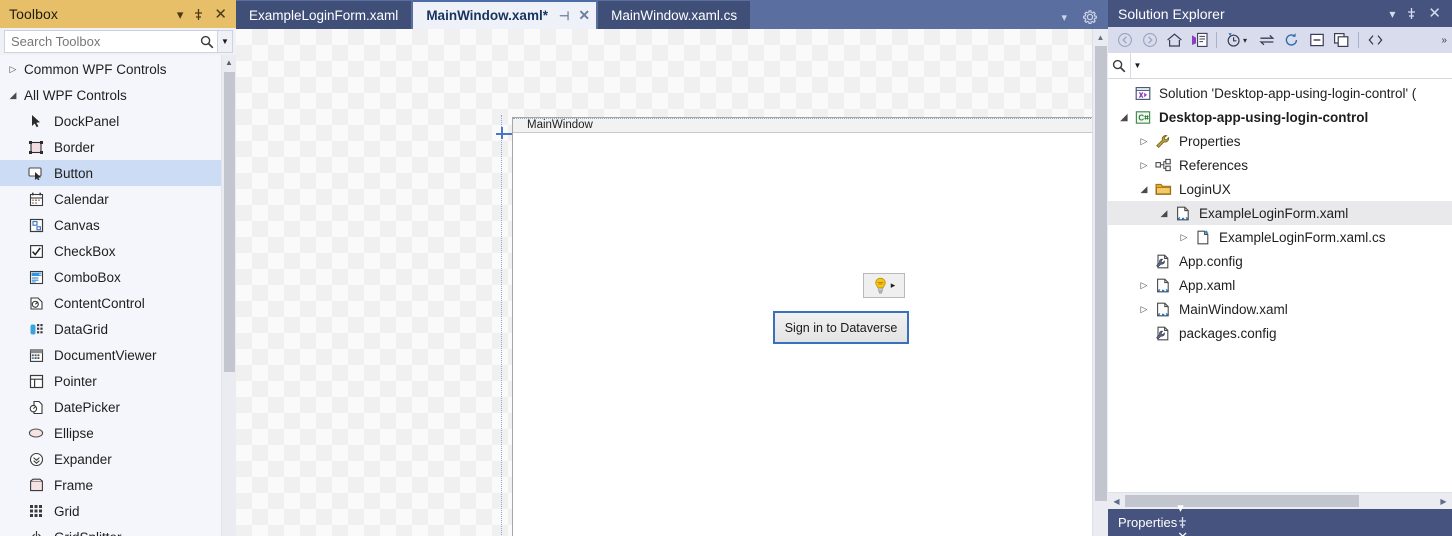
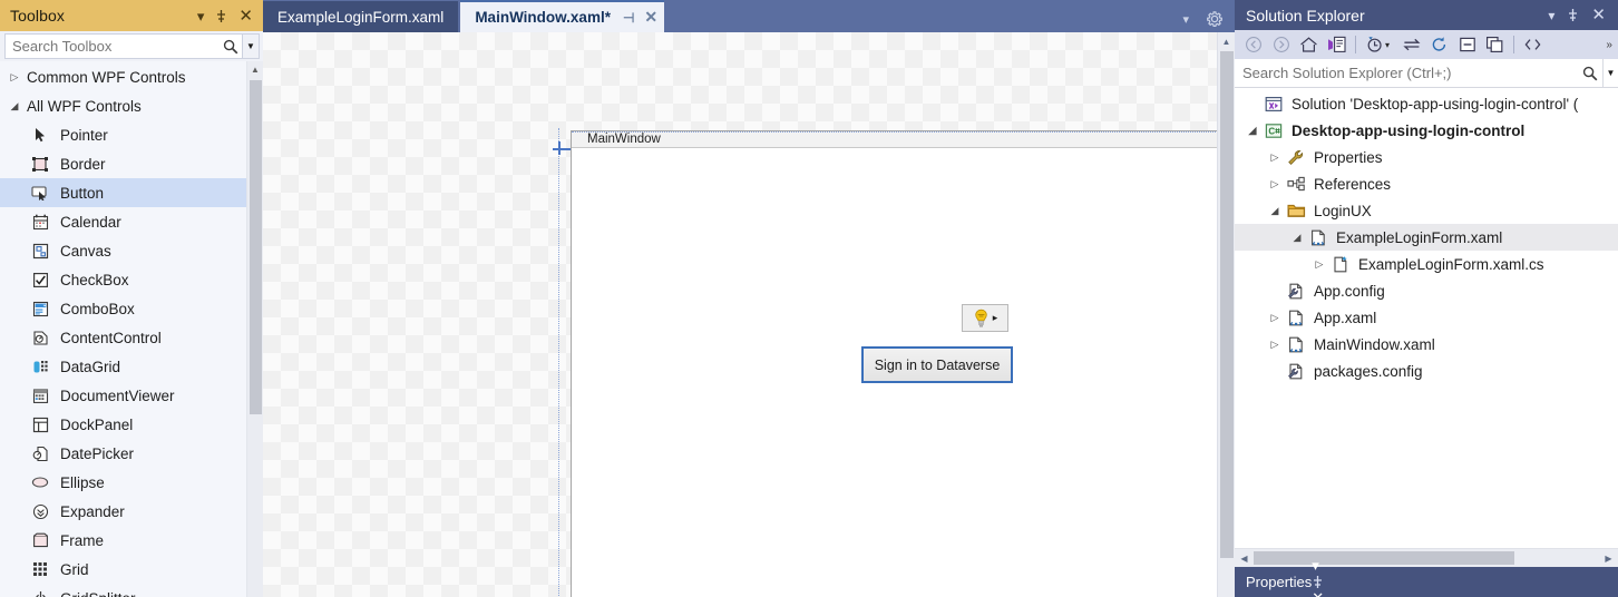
  Toolbox
  ▾
  ✕
  Search Toolbox
  ▼
  ▷
  Common WPF Controls
  ◢
  All WPF Controls
- DockPanel
+ Pointer
  Border
  Button
  Calendar
  Canvas
  CheckBox
  ComboBox
  ContentControl
  DataGrid
  DocumentViewer
- Pointer
+ DockPanel
  DatePicker
  Ellipse
  Expander
  Frame
  Grid
  ▲
  ExampleLoginForm.xaml
  MainWindow.xaml*
  ⊣
  ✕
- MainWindow.xaml.cs
  ▾
  MainWindow
  ▸
  Sign in to Dataverse
  ▲
  Solution Explorer
  ▾
  ✕
  ▾
  ››
+ Search Solution Explorer (Ctrl+;)
  ▼
  Solution 'Desktop-app-using-login-control' (
  ◢
  C
  Desktop-app-using-login-control
  ▷
  Properties
  ▷
  References
  ◢
  LoginUX
  ◢
  ExampleLoginForm.xaml
  ▷
  ExampleLoginForm.xaml.cs
  App.config
  ▷
  App.xaml
  ▷
  MainWindow.xaml
  packages.config
  ◀
  ▶
  Properties
